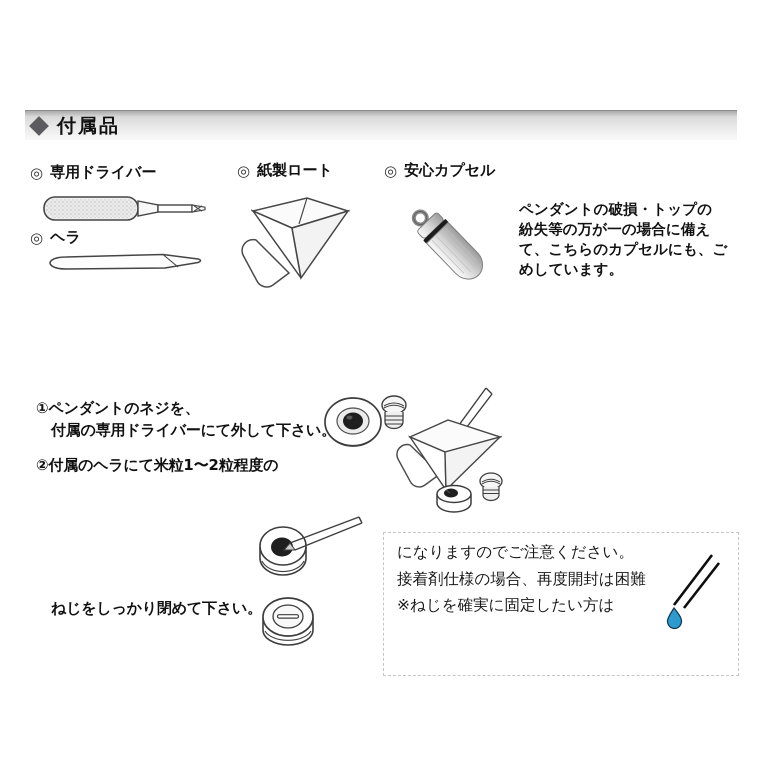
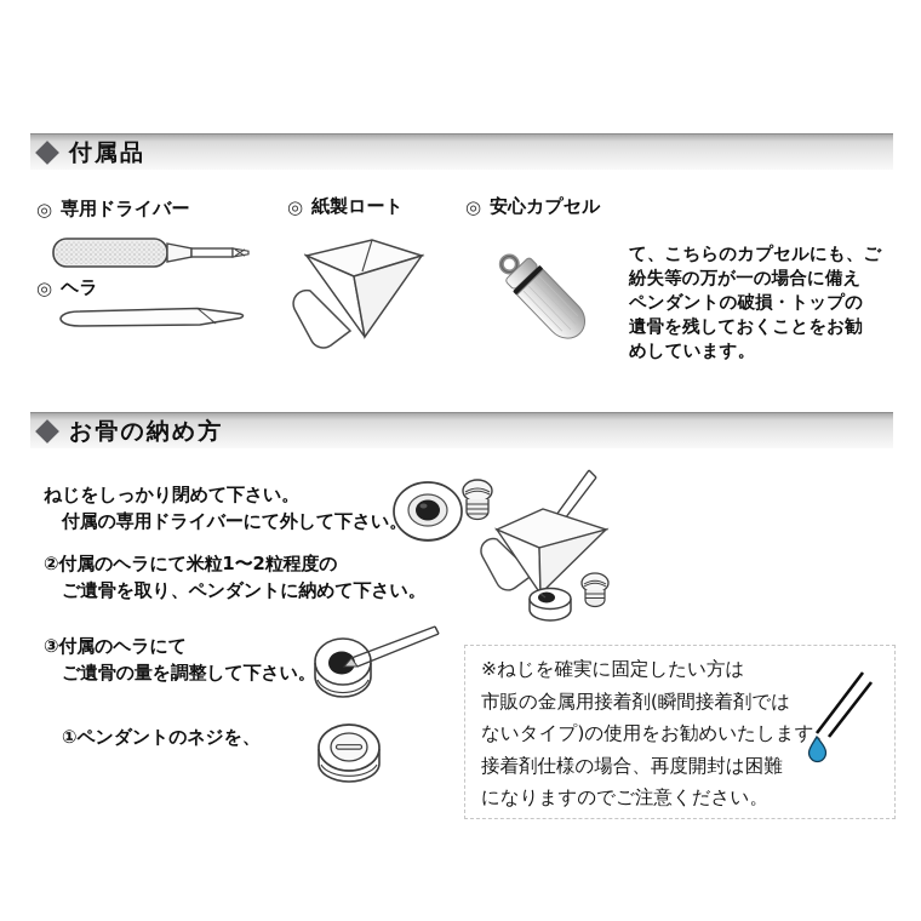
  付属品
  ◎
  専用ドライバー
  ◎
  ヘラ
  ◎
  紙製ロート
  ◎
  安心カプセル
- ペンダントの破損・トップの
+ て、こちらのカプセルにも、ご
  紛失等の万が一の場合に備え
- て、こちらのカプセルにも、ご
+ ペンダントの破損・トップの
+ 遺骨を残しておくことをお勧
  めしています。
+ お骨の納め方
- ①ペンダントのネジを、
+ ねじをしっかり閉めて下さい。
  付属の専用ドライバーにて外して下さい
  ②付属のヘラにて米粒1〜2粒程度の
+ ご遺骨を取り、ペンダントに納めて下さい。
+ ③付属のヘラにて
+ ご遺骨の量を調整して下さい。
- ねじをしっかり閉めて下さい。
+ ①ペンダントのネジを、
- になりますのでご注意ください。
+ ※ねじを確実に固定したい方は
+ 市販の金属用接着剤(瞬間接着剤では
+ ないタイプ)の使用をお勧めいたします。
  接着剤仕様の場合、再度開封は困難
- ※ねじを確実に固定したい方は
+ になりますのでご注意ください。
